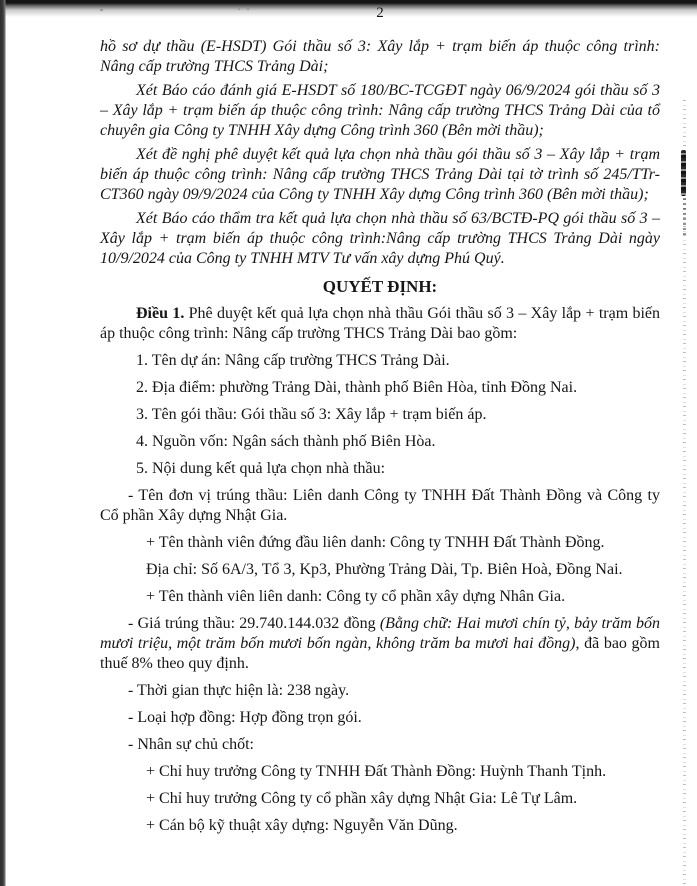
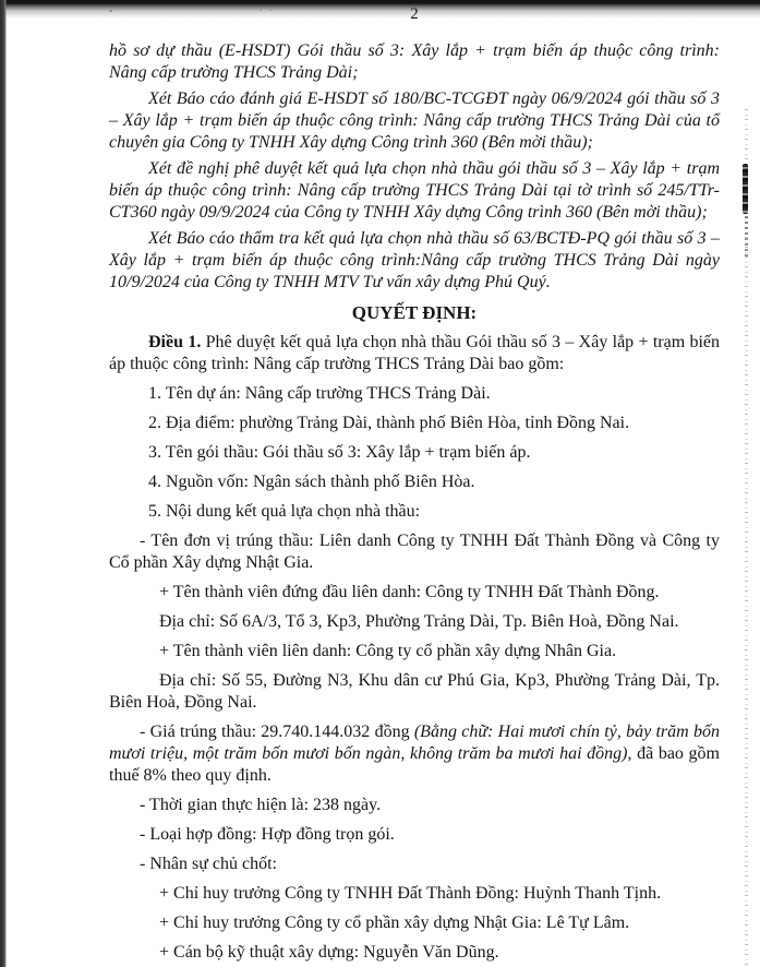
  2
  hồ sơ dự thầu (E-HSDT) Gói thầu số 3: Xây lắp + trạm biến áp thuộc công trình: Nâng cấp trường THCS Trảng Dài;
  Xét Báo cáo đánh giá E-HSDT số 180/BC-TCGĐT ngày 06/9/2024 gói thầu số 3 – Xây lắp + trạm biến áp thuộc công trình: Nâng cấp trường THCS Trảng Dài của tổ chuyên gia Công ty TNHH Xây dựng Công trình 360 (Bên mời thầu);
  Xét đề nghị phê duyệt kết quả lựa chọn nhà thầu gói thầu số 3 – Xây lắp + trạm biến áp thuộc công trình: Nâng cấp trường THCS Trảng Dài tại tờ trình số 245/TTr-CT360 ngày 09/9/2024 của Công ty TNHH Xây dựng Công trình 360 (Bên mời thầu);
  Xét Báo cáo thẩm tra kết quả lựa chọn nhà thầu số 63/BCTĐ-PQ gói thầu số 3 – Xây lắp + trạm biến áp thuộc công trình:Nâng cấp trường THCS Trảng Dài ngày 10/9/2024 của Công ty TNHH MTV Tư vấn xây dựng Phú Quý.
  QUYẾT ĐỊNH:
  Điều 1. Phê duyệt kết quả lựa chọn nhà thầu Gói thầu số 3 – Xây lắp + trạm biến áp thuộc công trình: Nâng cấp trường THCS Trảng Dài bao gồm:
  1. Tên dự án: Nâng cấp trường THCS Trảng Dài.
  2. Địa điểm: phường Trảng Dài, thành phố Biên Hòa, tỉnh Đồng Nai.
  3. Tên gói thầu: Gói thầu số 3: Xây lắp + trạm biến áp.
  4. Nguồn vốn: Ngân sách thành phố Biên Hòa.
  5. Nội dung kết quả lựa chọn nhà thầu:
  - Tên đơn vị trúng thầu: Liên danh Công ty TNHH Đất Thành Đồng và Công ty Cổ phần Xây dựng Nhật Gia.
  + Tên thành viên đứng đầu liên danh: Công ty TNHH Đất Thành Đồng.
  Địa chỉ: Số 6A/3, Tổ 3, Kp3, Phường Trảng Dài, Tp. Biên Hoà, Đồng Nai.
  + Tên thành viên liên danh: Công ty cổ phần xây dựng Nhân Gia.
+ Địa chỉ: Số 55, Đường N3, Khu dân cư Phú Gia, Kp3, Phường Trảng Dài, Tp. Biên Hoà, Đồng Nai.
  - Giá trúng thầu: 29.740.144.032 đồng (Bằng chữ: Hai mươi chín tỷ, bảy trăm bốn mươi triệu, một trăm bốn mươi bốn ngàn, không trăm ba mươi hai đồng), đã bao gồm thuế 8% theo quy định.
  - Thời gian thực hiện là: 238 ngày.
  - Loại hợp đồng: Hợp đồng trọn gói.
  - Nhân sự chủ chốt:
  + Chỉ huy trưởng Công ty TNHH Đất Thành Đồng: Huỳnh Thanh Tịnh.
  + Chỉ huy trưởng Công ty cổ phần xây dựng Nhật Gia: Lê Tự Lâm.
  + Cán bộ kỹ thuật xây dựng: Nguyễn Văn Dũng.
